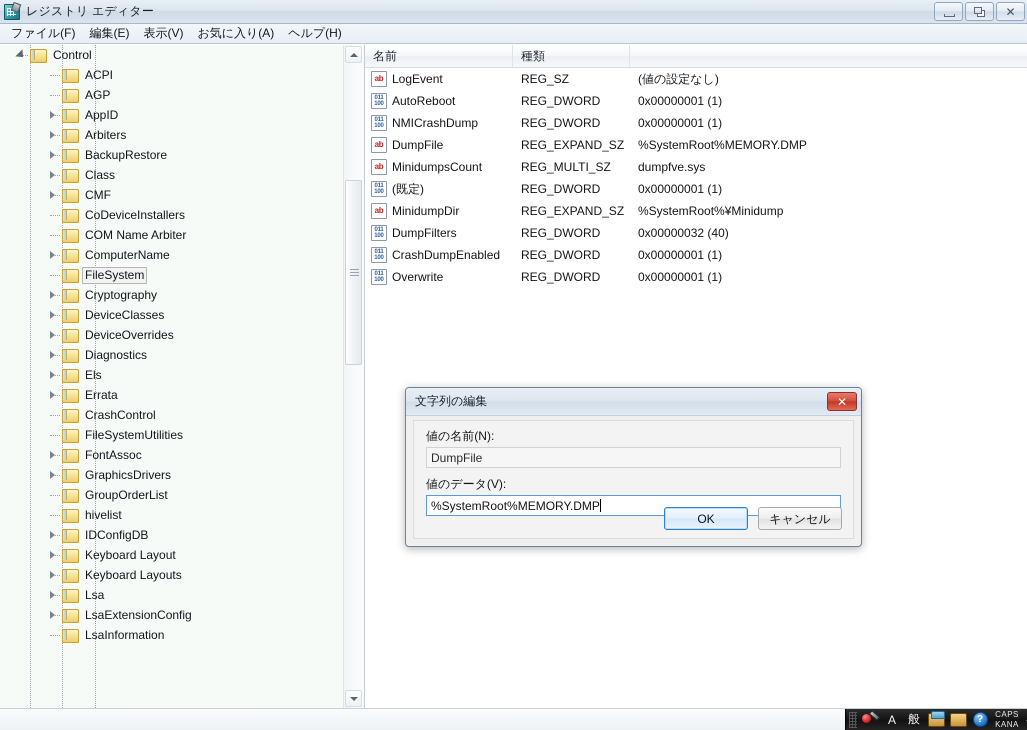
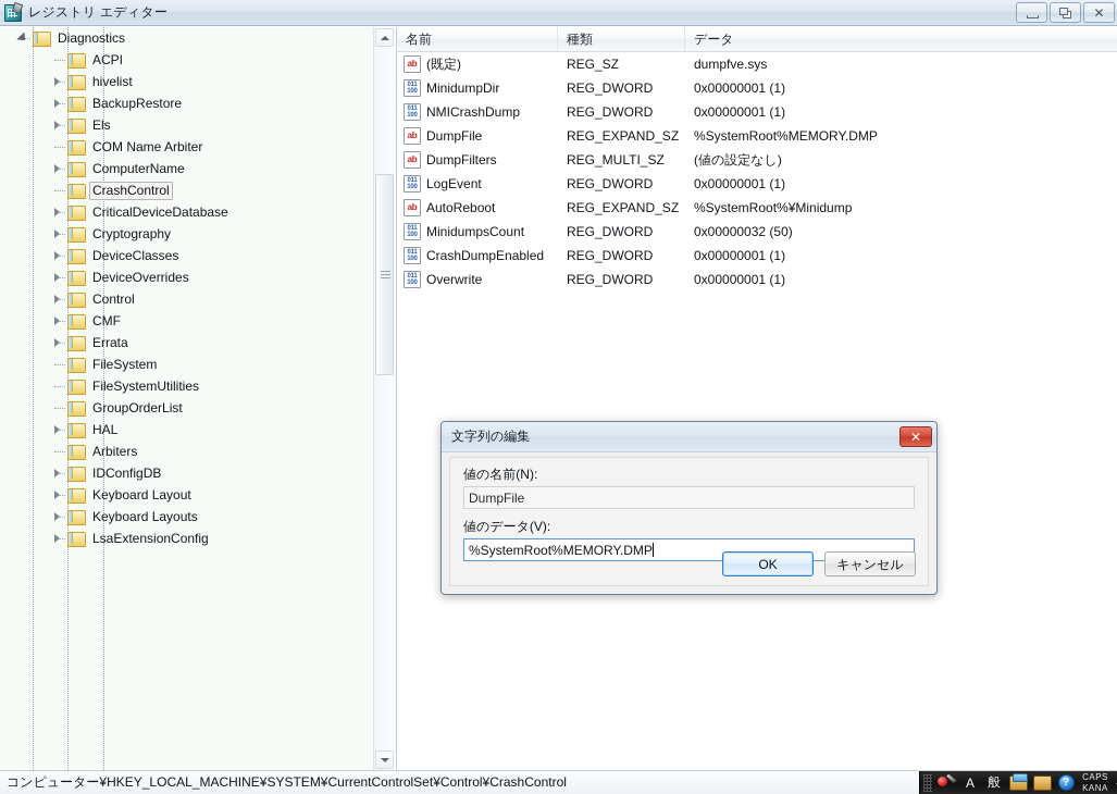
  レジストリ エディター
  ✕
- ファイル(F)
- 編集(E)
- 表示(V)
- お気に入り(A)
- ヘルプ(H)
- Control
+ Diagnostics
  ACPI
- AGP
- AppID
- Arbiters
+ hivelist
  BackupRestore
- Class
- CMF
+ Els
- CoDeviceInstallers
  COM Name Arbiter
  ComputerName
- FileSystem
+ CrashControl
+ CriticalDeviceDatabase
  Cryptography
  DeviceClasses
  DeviceOverrides
- Diagnostics
+ Control
- Els
+ CMF
  Errata
- CrashControl
+ FileSystem
  FileSystemUtilities
- FontAssoc
- GraphicsDrivers
  GroupOrderList
+ HAL
- hivelist
+ Arbiters
  IDConfigDB
  Keyboard Layout
  Keyboard Layouts
- Lsa
  LsaExtensionConfig
- LsaInformation
  名前
  種類
+ データ
- LogEvent
+ (既定)
  REG_SZ
- (値の設定なし)
+ dumpfve.sys
- AutoReboot
+ MinidumpDir
  REG_DWORD
  0x00000001 (1)
  NMICrashDump
  REG_DWORD
  0x00000001 (1)
  DumpFile
  REG_EXPAND_SZ
  %SystemRoot%MEMORY.DMP
- MinidumpsCount
+ DumpFilters
  REG_MULTI_SZ
- dumpfve.sys
+ (値の設定なし)
- (既定)
+ LogEvent
  REG_DWORD
  0x00000001 (1)
- MinidumpDir
+ AutoReboot
  REG_EXPAND_SZ
  %SystemRoot%¥Minidump
- DumpFilters
+ MinidumpsCount
  REG_DWORD
- 0x00000032 (40)
+ 0x00000032 (50)
  CrashDumpEnabled
  REG_DWORD
  0x00000001 (1)
  Overwrite
  REG_DWORD
  0x00000001 (1)
+ コンピューター¥HKEY_LOCAL_MACHINE¥SYSTEM¥CurrentControlSet¥Control¥CrashControl
  A
  般
  ?
  CAPS
  KANA
  文字列の編集
  ✕
  値の名前(N):
  DumpFile
  値のデータ(V):
  %SystemRoot%MEMORY.DMP
  OK
  キャンセル
